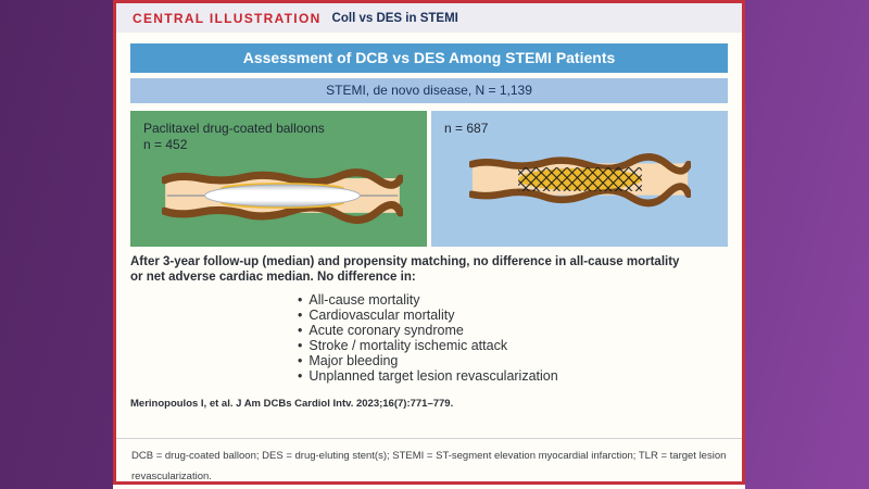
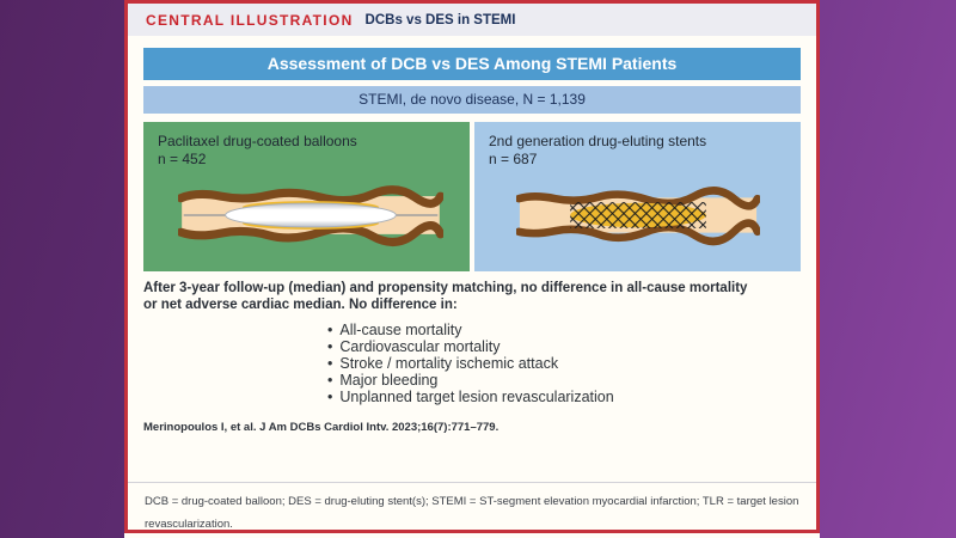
  CENTRAL ILLUSTRATION
- Coll vs DES in STEMI
+ DCBs vs DES in STEMI
  Assessment of DCB vs DES Among STEMI Patients
  STEMI, de novo disease, N = 1,139
  Paclitaxel drug-coated balloons
  n = 452
+ 2nd generation drug-eluting stents
  n = 687
  After 3-year follow-up (median) and propensity matching, no difference in all-cause mortality
  or net adverse cardiac median. No difference in:
  All-cause mortality
  Cardiovascular mortality
- Acute coronary syndrome
  Stroke / mortality ischemic attack
  Major bleeding
  Unplanned target lesion revascularization
  Merinopoulos I, et al. J Am DCBs Cardiol Intv. 2023;16(7):771–779.
  DCB = drug-coated balloon; DES = drug-eluting stent(s); STEMI = ST-segment elevation myocardial infarction; TLR = target lesion revascularization.
